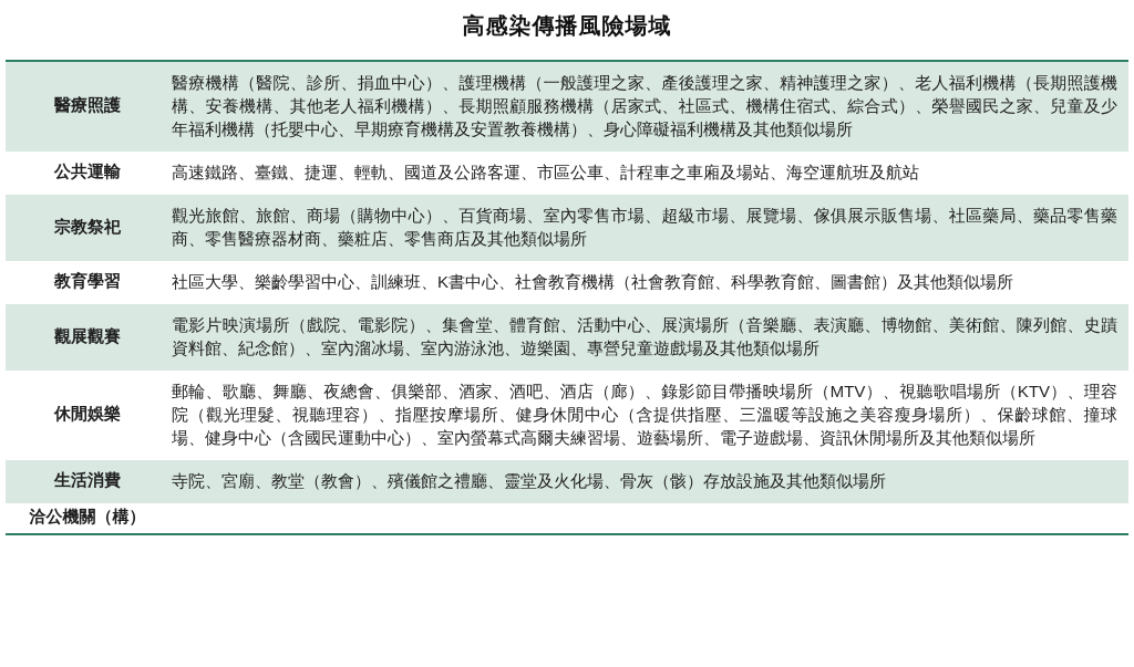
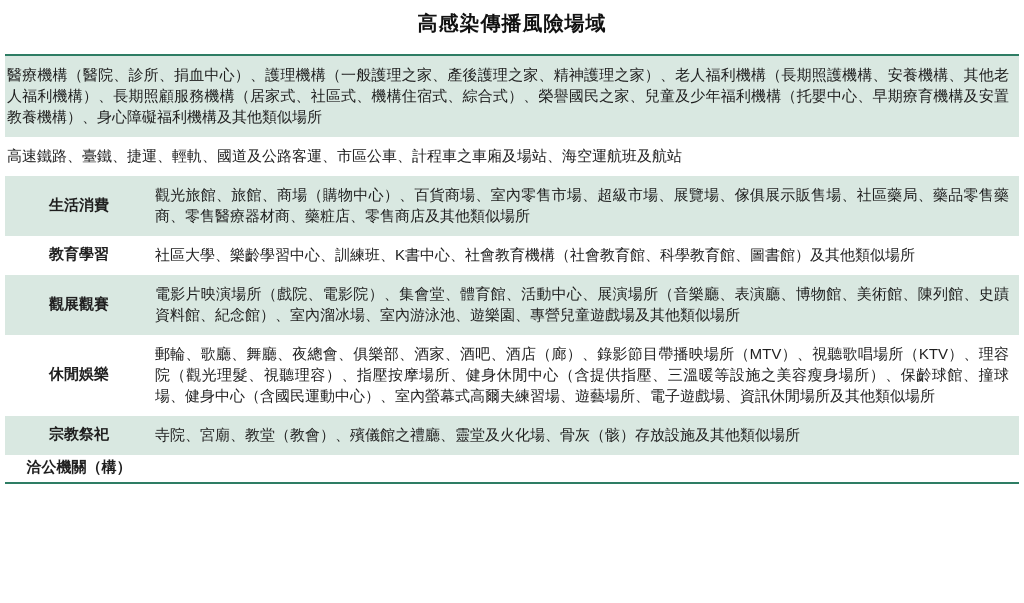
  高感染傳播風險場域
- 醫療照護
  醫療機構（醫院、診所、捐血中心）、護理機構（一般護理之家、產後護理之家、精神護理之家）、老人福利機構（長期照護機構、安養機構、其他老人福利機構）、長期照顧服務機構（居家式、社區式、機構住宿式、綜合式）、榮譽國民之家、兒童及少年福利機構（托嬰中心、早期療育機構及安置教養機構）、身心障礙福利機構及其他類似場所
- 公共運輸
  高速鐵路、臺鐵、捷運、輕軌、國道及公路客運、市區公車、計程車之車廂及場站、海空運航班及航站
- 宗教祭祀
+ 生活消費
  觀光旅館、旅館、商場（購物中心）、百貨商場、室內零售市場、超級市場、展覽場、傢俱展示販售場、社區藥局、藥品零售藥商、零售醫療器材商、藥粧店、零售商店及其他類似場所
  教育學習
  社區大學、樂齡學習中心、訓練班、K書中心、社會教育機構（社會教育館、科學教育館、圖書館）及其他類似場所
  觀展觀賽
  電影片映演場所（戲院、電影院）、集會堂、體育館、活動中心、展演場所（音樂廳、表演廳、博物館、美術館、陳列館、史蹟資料館、紀念館）、室內溜冰場、室內游泳池、遊樂園、專營兒童遊戲場及其他類似場所
  休閒娛樂
  郵輪、歌廳、舞廳、夜總會、俱樂部、酒家、酒吧、酒店（廊）、錄影節目帶播映場所（MTV）、視聽歌唱場所（KTV）、理容院（觀光理髮、視聽理容）、指壓按摩場所、健身休閒中心（含提供指壓、三溫暖等設施之美容瘦身場所）、保齡球館、撞球場、健身中心（含國民運動中心）、室內螢幕式高爾夫練習場、遊藝場所、電子遊戲場、資訊休閒場所及其他類似場所
- 生活消費
+ 宗教祭祀
  寺院、宮廟、教堂（教會）、殯儀館之禮廳、靈堂及火化場、骨灰（骸）存放設施及其他類似場所
  洽公機關（構）
